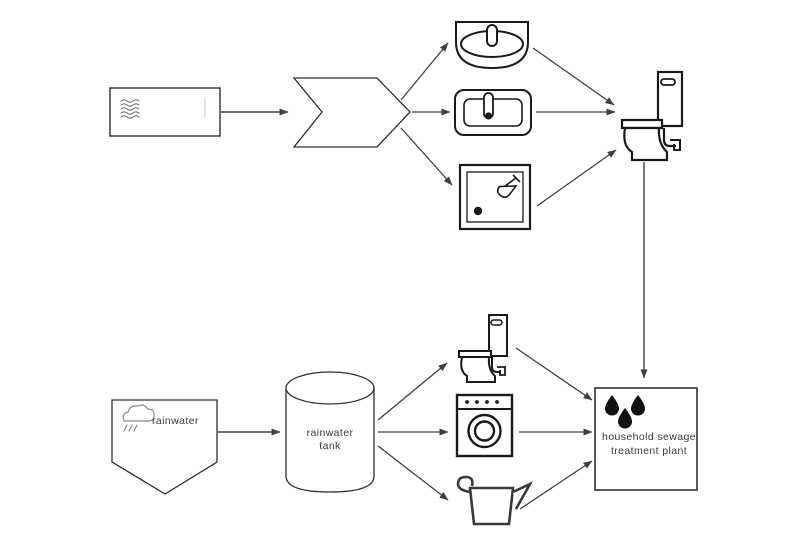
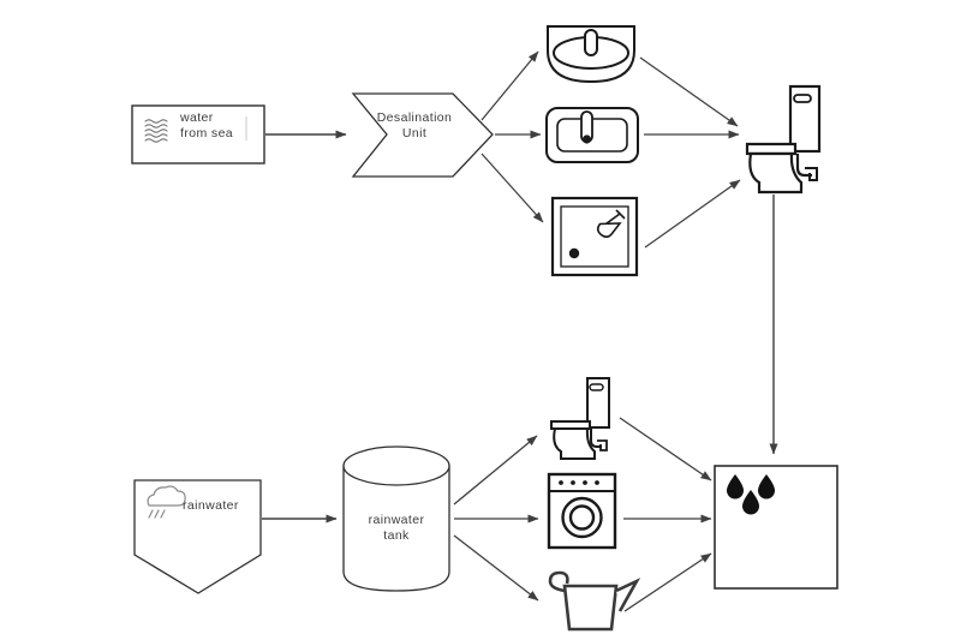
+ water
+ from sea
+ Desalination
+ Unit
  rainwater
  rainwater
  tank
- household sewage
- treatment plant
